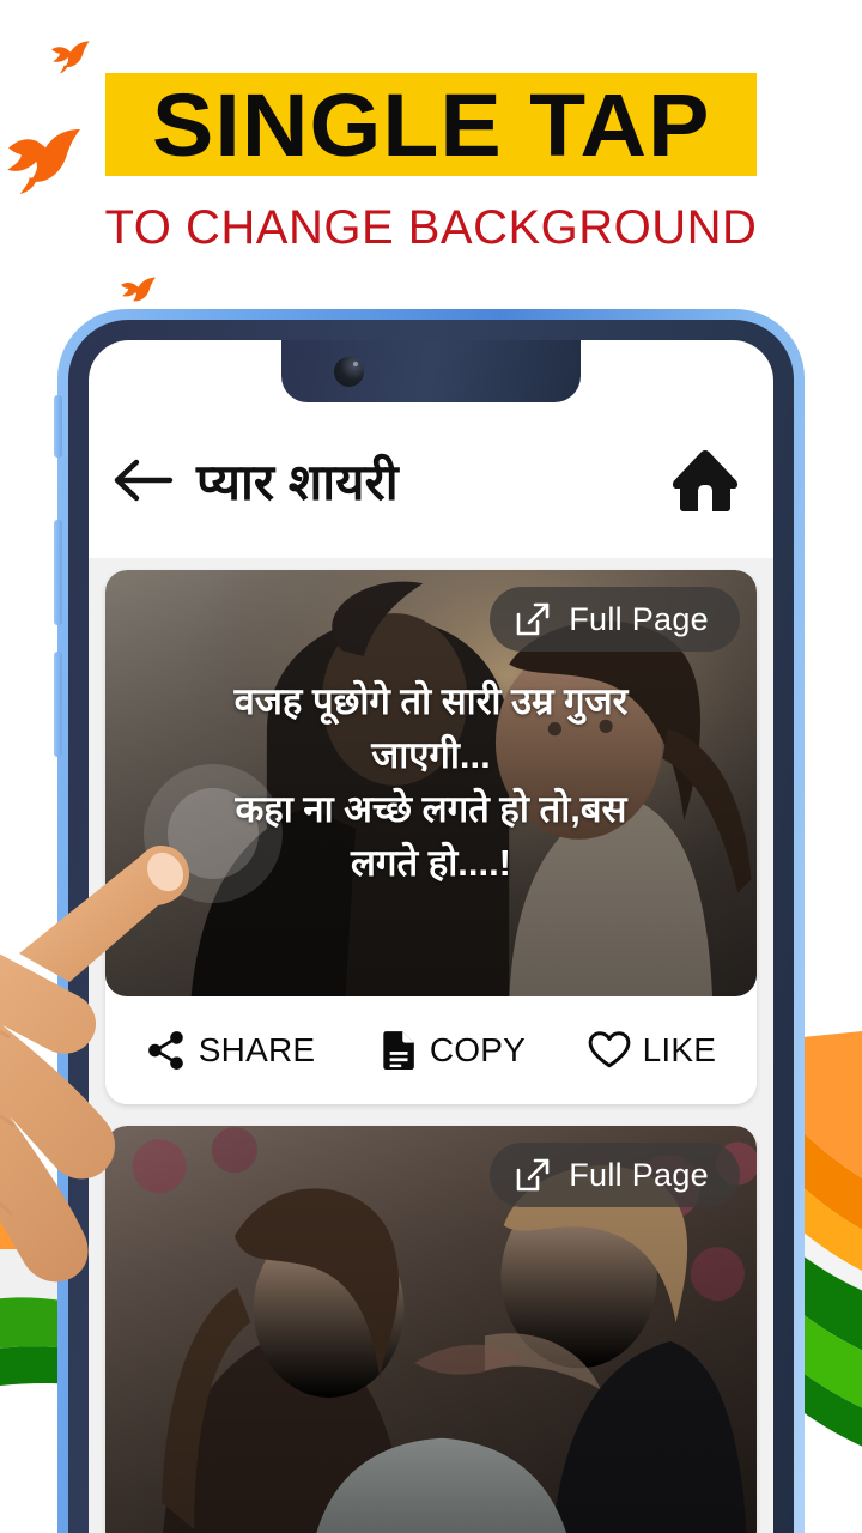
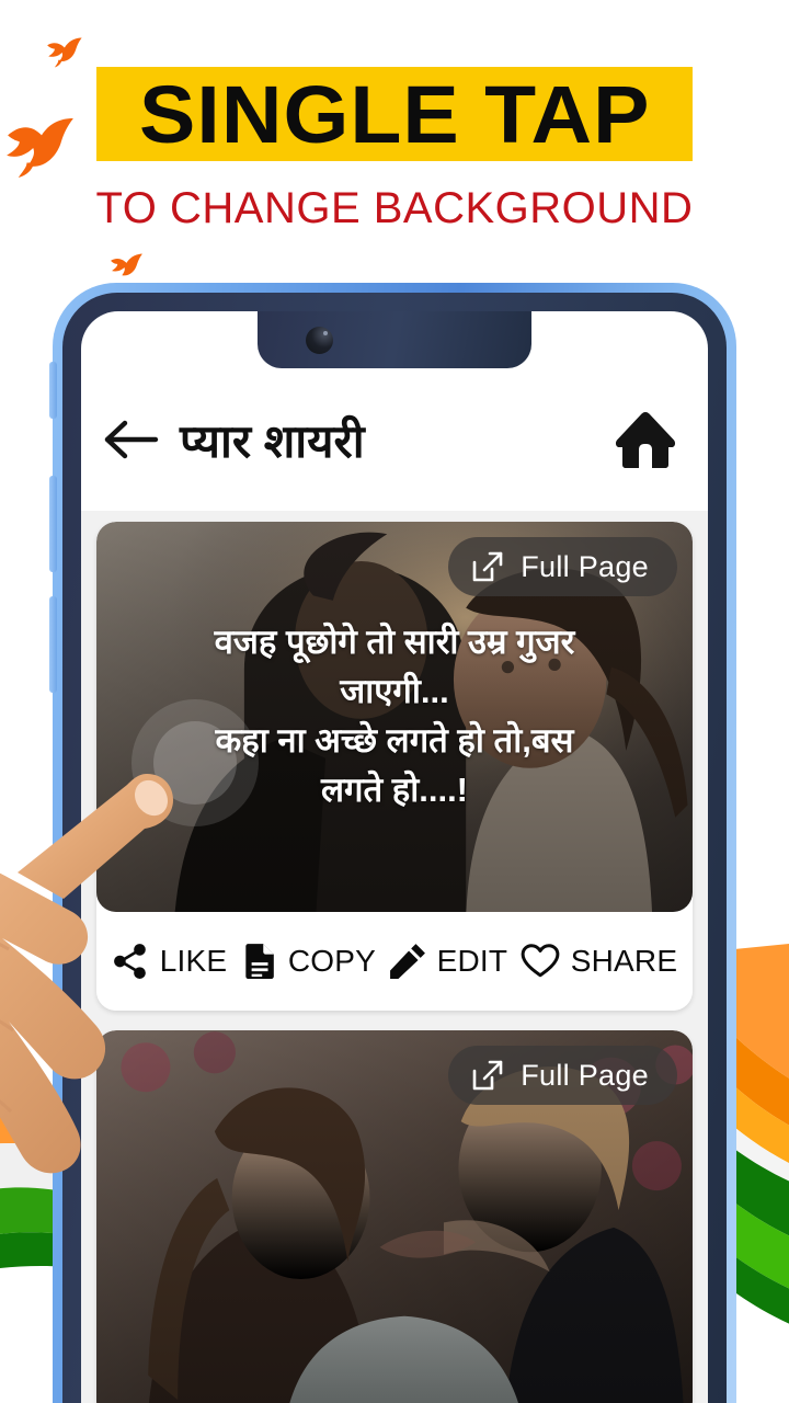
  SINGLE TAP
  TO CHANGE BACKGROUND
  प्यार शायरी
  Full Page
  वजह पूछोगे तो सारी उम्र गुजर
  जाएगी...
  कहा ना अच्छे लगते हो तो,बस
  लगते हो....!
- SHARE
+ LIKE
  COPY
+ EDIT
- LIKE
+ SHARE
  Full Page
